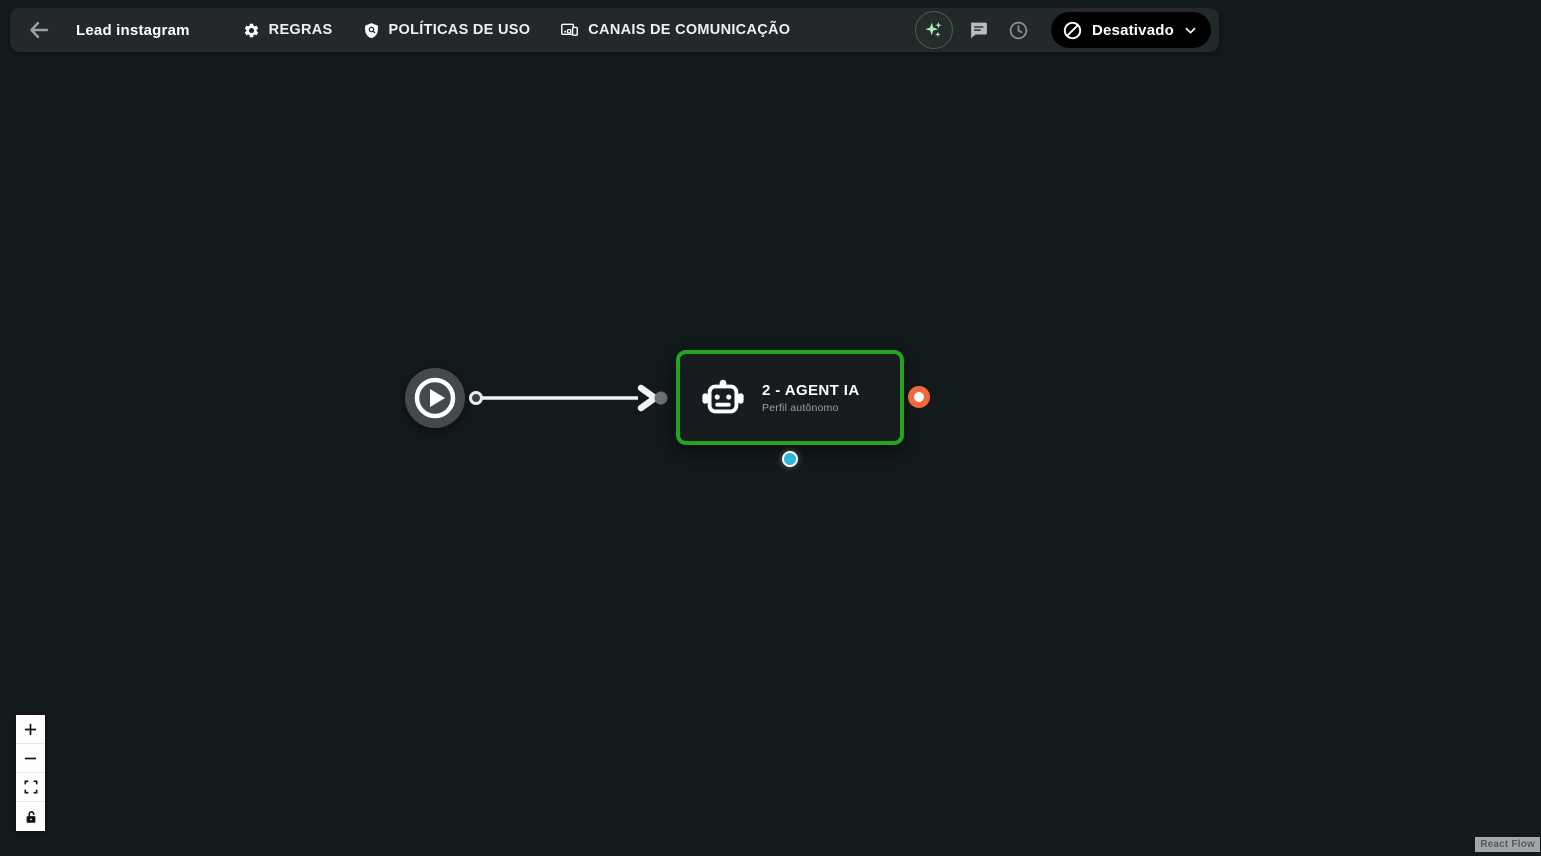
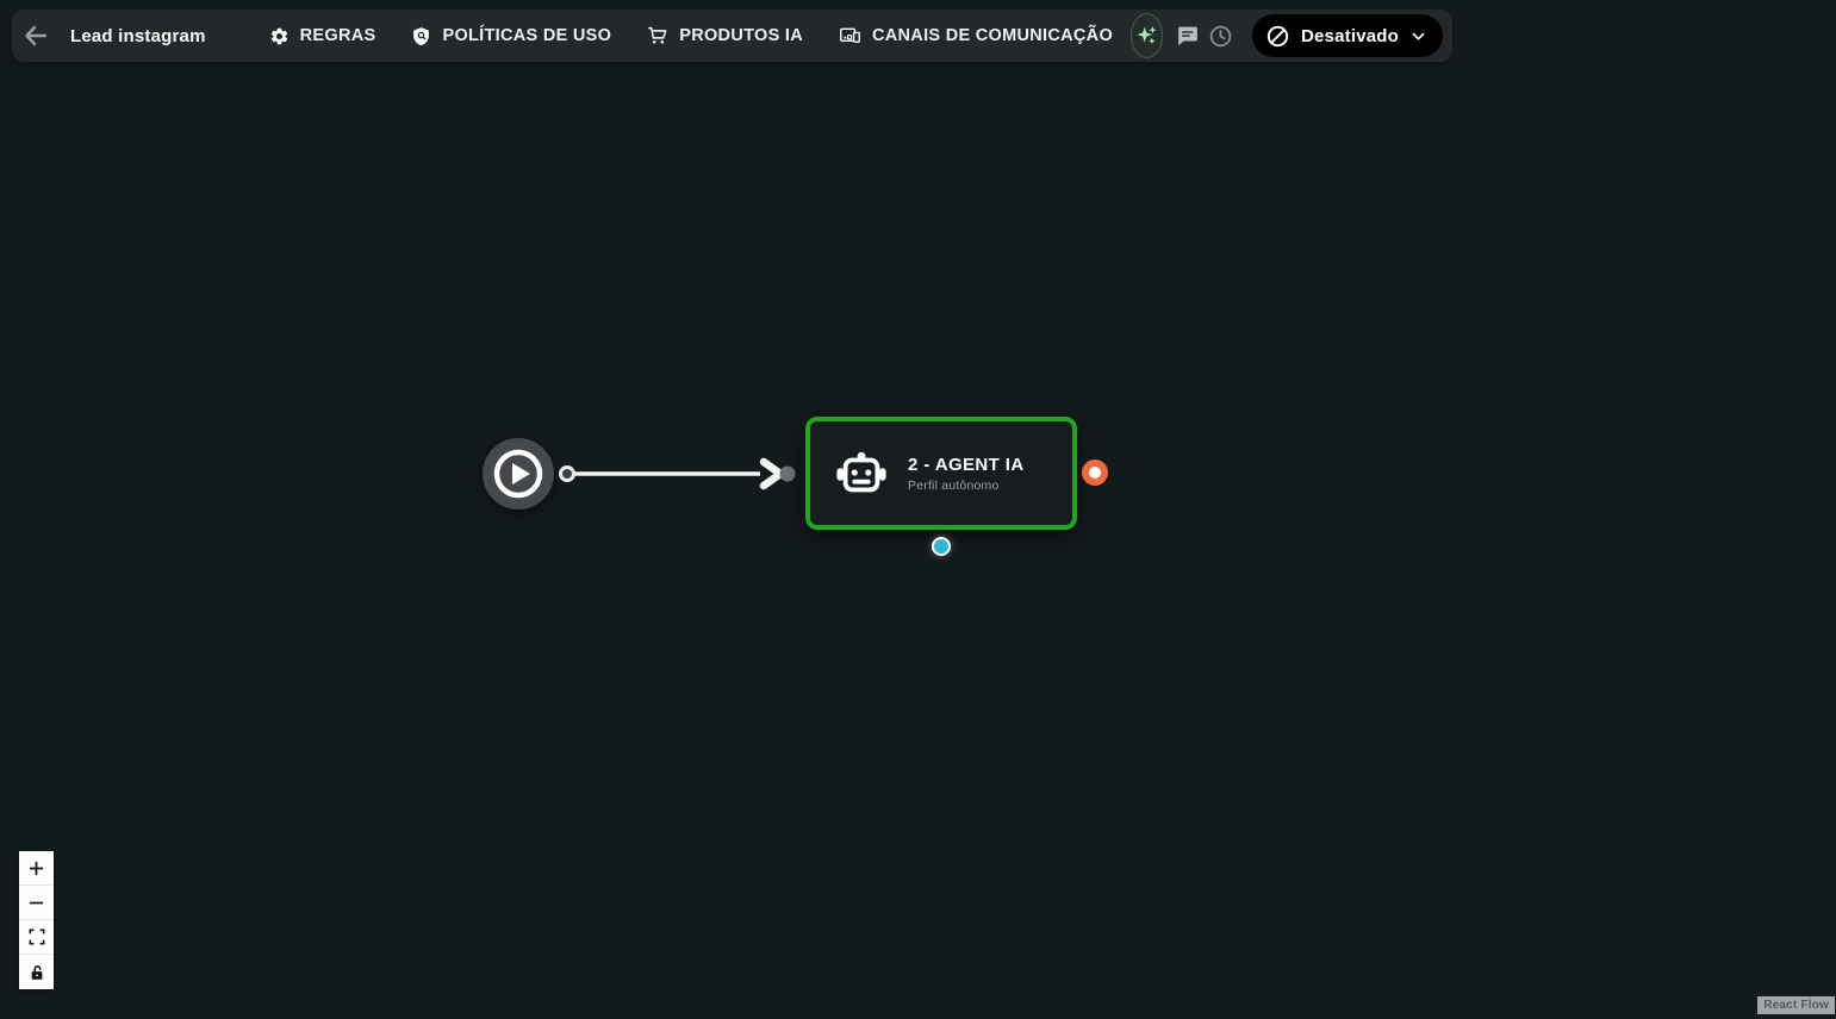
  2 - AGENT IA
  Perfil autônomo
  Lead instagram
  REGRAS
  POLÍTICAS DE USO
+ PRODUTOS IA
  CANAIS DE COMUNICAÇÃO
  Desativado
  React Flow
